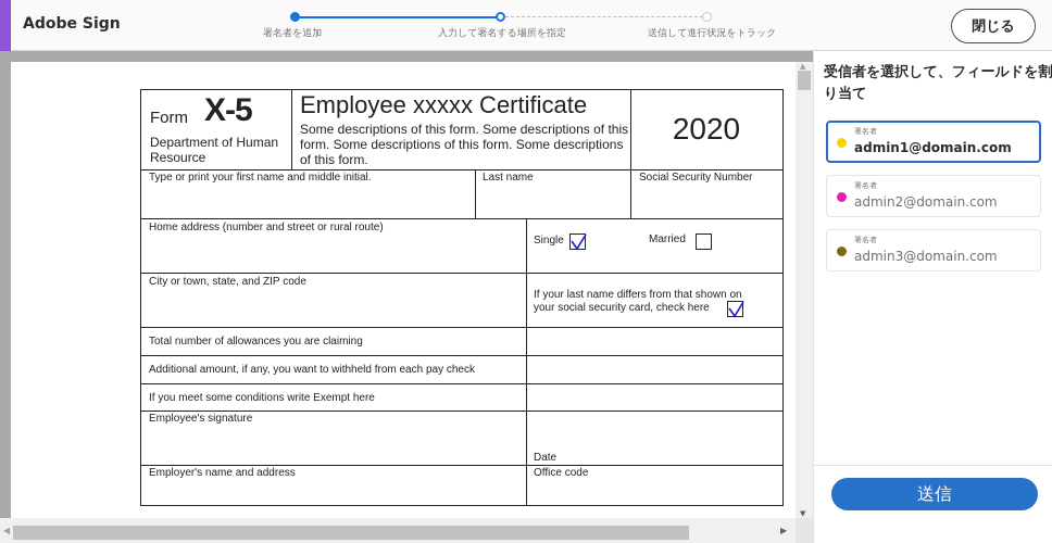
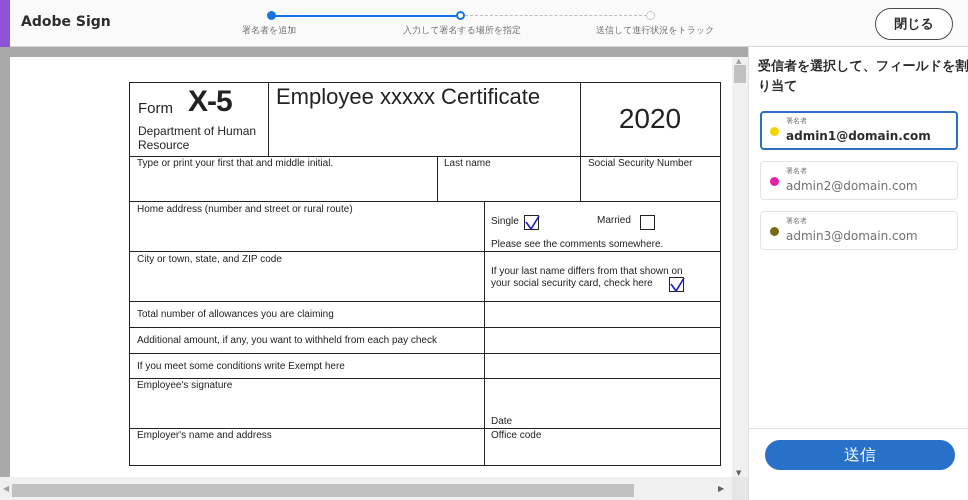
  Adobe Sign
  署名者を追加
  入力して署名する場所を指定
  送信して進行状況をトラック
  閉じる
  Form
  X-5
  Department of Human Resource
  Employee xxxxx Certificate
- Some descriptions of this form. Some descriptions of this form. Some descriptions of this form. Some descriptions of this form.
  2020
- Type or print your first name and middle initial.
+ Type or print your first that and middle initial.
  Last name
  Social Security Number
  Home address (number and street or rural route)
  Single
  Married
+ Please see the comments somewhere.
  City or town, state, and ZIP code
  If your last name differs from that shown on
  your social security card, check here
  Total number of allowances you are claiming
  Additional amount, if any, you want to withheld from each pay check
  If you meet some conditions write Exempt here
  Employee's signature
  Date
  Employer's name and address
  Office code
  ▲
  ▼
  ◀
  ▶
  受信者を選択して、フィールドを割り当て
  署名者
  admin1@domain.com
  署名者
  admin2@domain.com
  署名者
  admin3@domain.com
  送信
